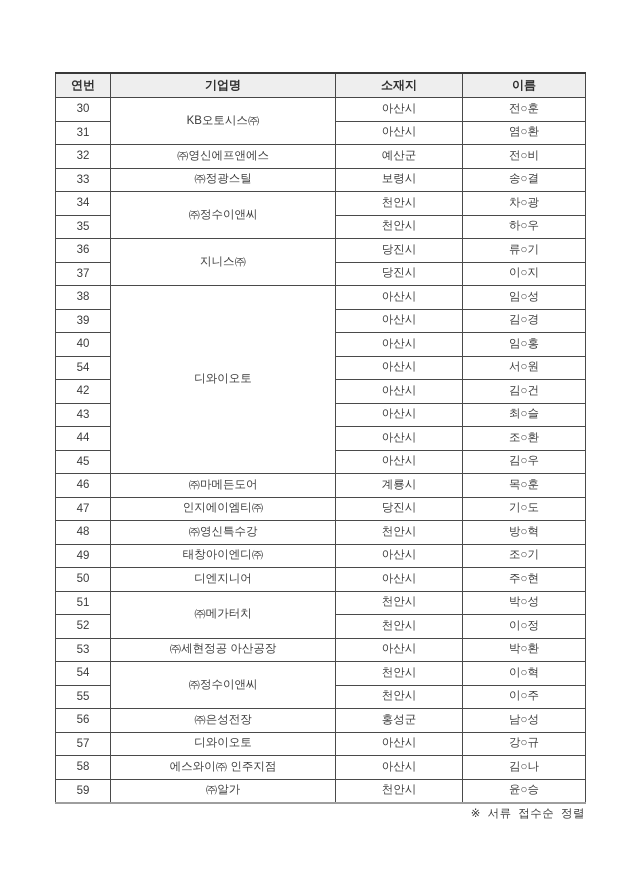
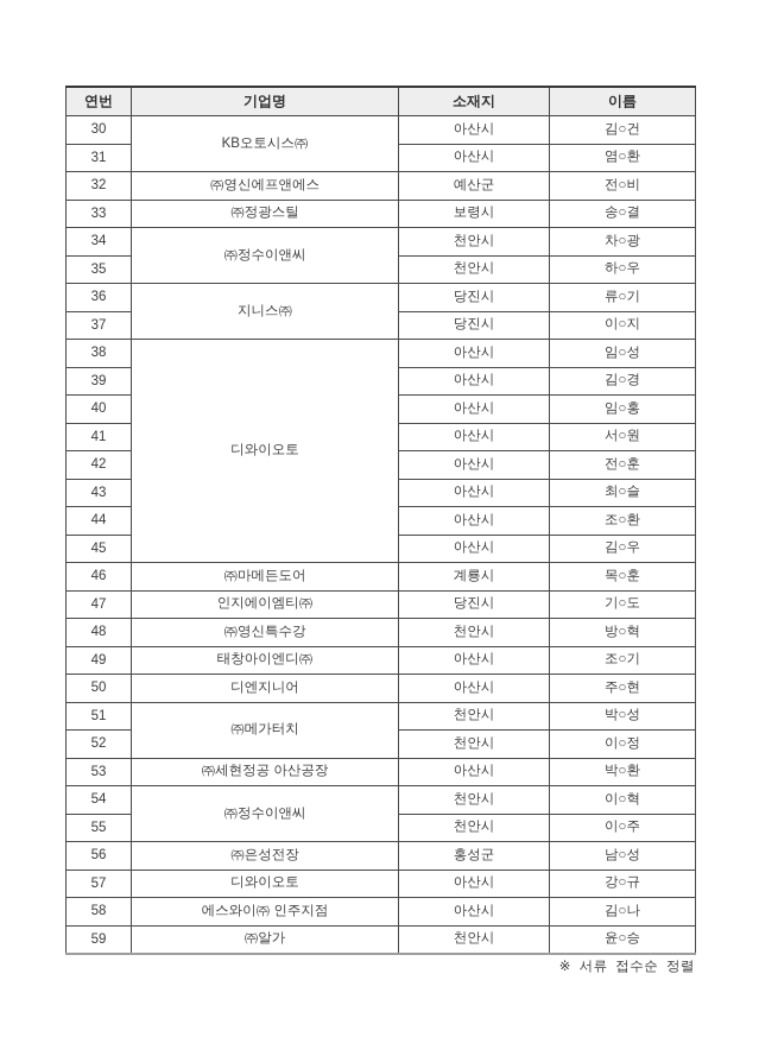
  연번	기업명	소재지	이름
- 30	KB오토시스㈜	아산시	전○훈
+ 30	KB오토시스㈜	아산시	김○건
  31	아산시	염○환
  32	㈜영신에프앤에스	예산군	전○비
  33	㈜정광스틸	보령시	송○결
  34	㈜정수이앤씨	천안시	차○광
  35	천안시	하○우
  36	지니스㈜	당진시	류○기
  37	당진시	이○지
  38	디와이오토	아산시	임○성
  39	아산시	김○경
  40	아산시	임○홍
- 54	아산시	서○원
+ 41	아산시	서○원
- 42	아산시	김○건
+ 42	아산시	전○훈
  43	아산시	최○슬
  44	아산시	조○환
  45	아산시	김○우
  46	㈜마메든도어	계룡시	목○훈
  47	인지에이엠티㈜	당진시	기○도
  48	㈜영신특수강	천안시	방○혁
  49	태창아이엔디㈜	아산시	조○기
  50	디엔지니어	아산시	주○현
  51	㈜메가터치	천안시	박○성
  52	천안시	이○정
  53	㈜세현정공 아산공장	아산시	박○환
  54	㈜정수이앤씨	천안시	이○혁
  55	천안시	이○주
  56	㈜은성전장	홍성군	남○성
  57	디와이오토	아산시	강○규
  58	에스와이㈜ 인주지점	아산시	김○나
  59	㈜알가	천안시	윤○승
  ※ 서류 접수순 정렬
